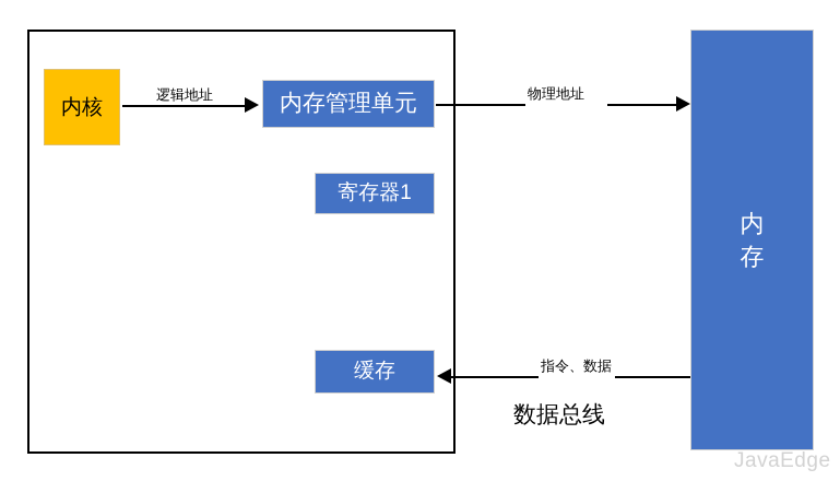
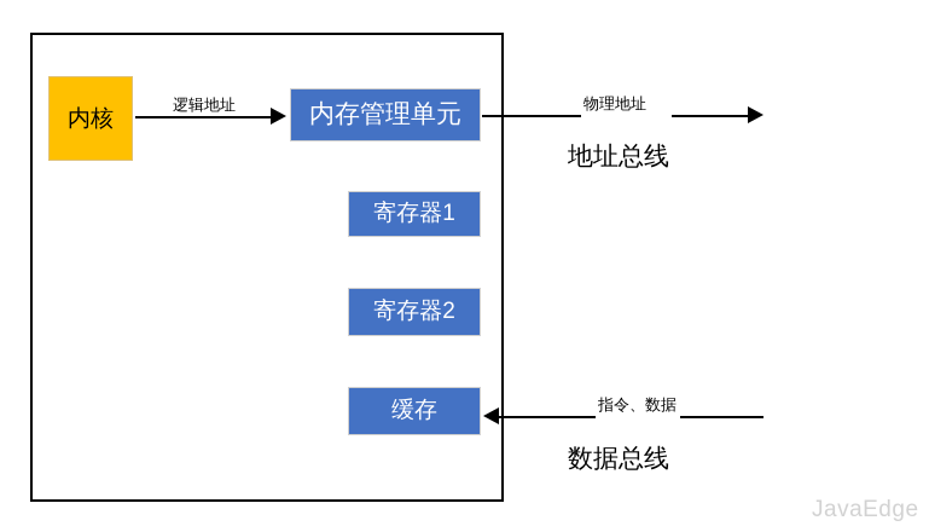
  内核
  内存管理单元
  寄存器1
+ 寄存器2
  缓存
- 内
- 存
  逻辑地址
  物理地址
+ 地址总线
  指令、数据
  数据总线
  JavaEdge
